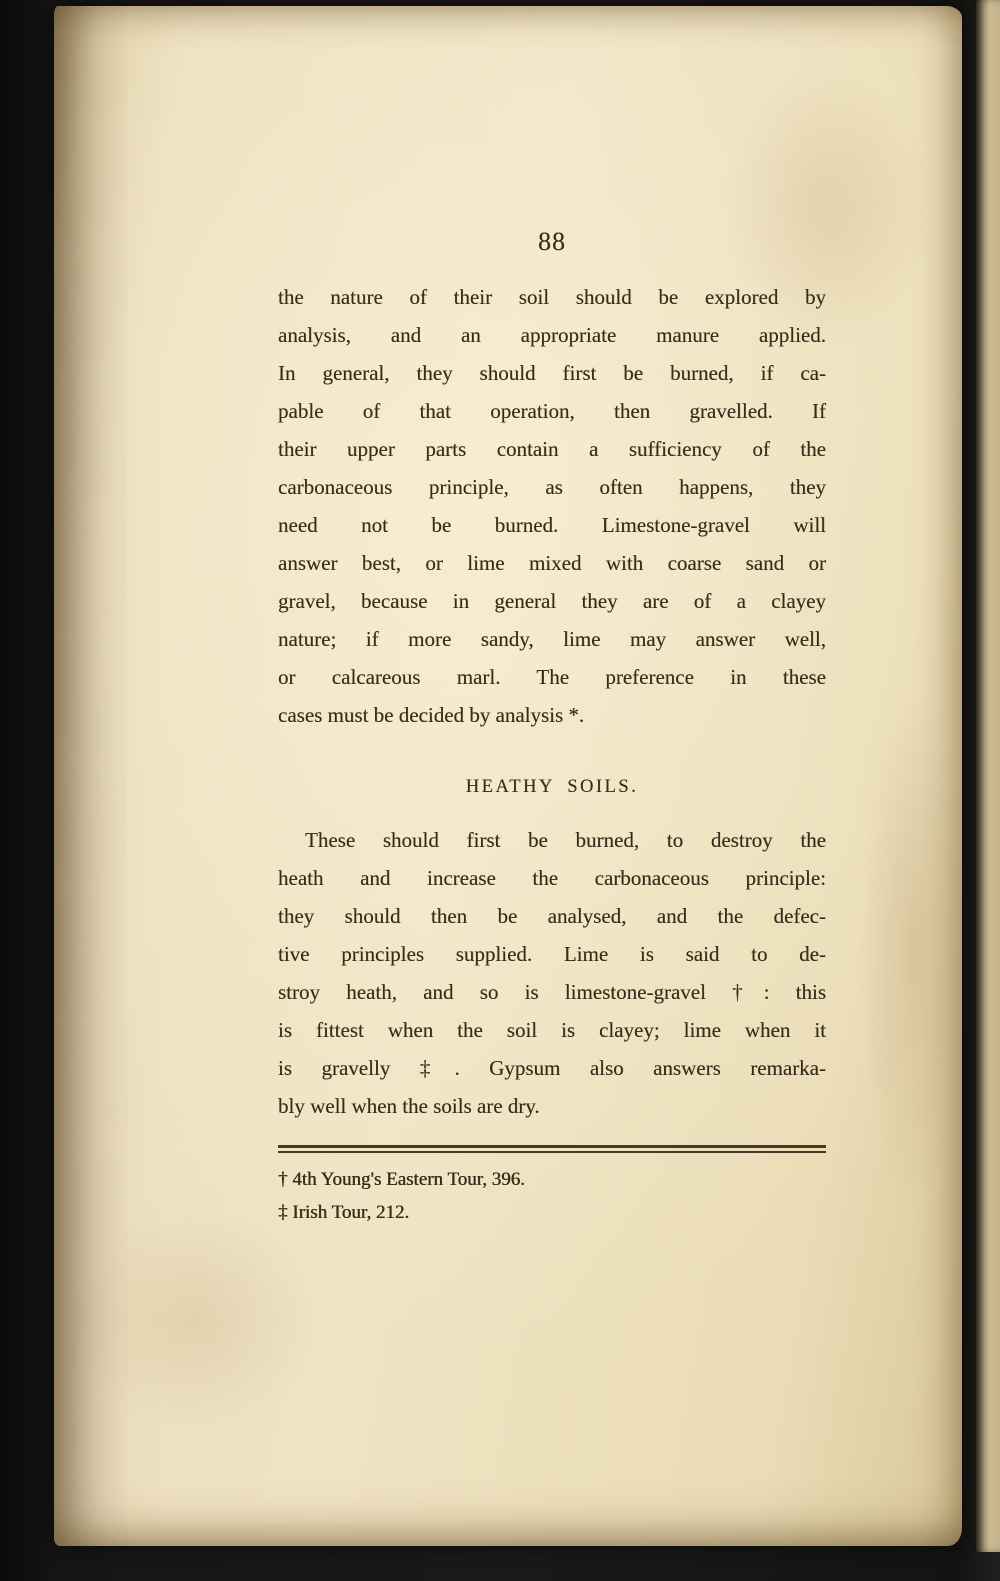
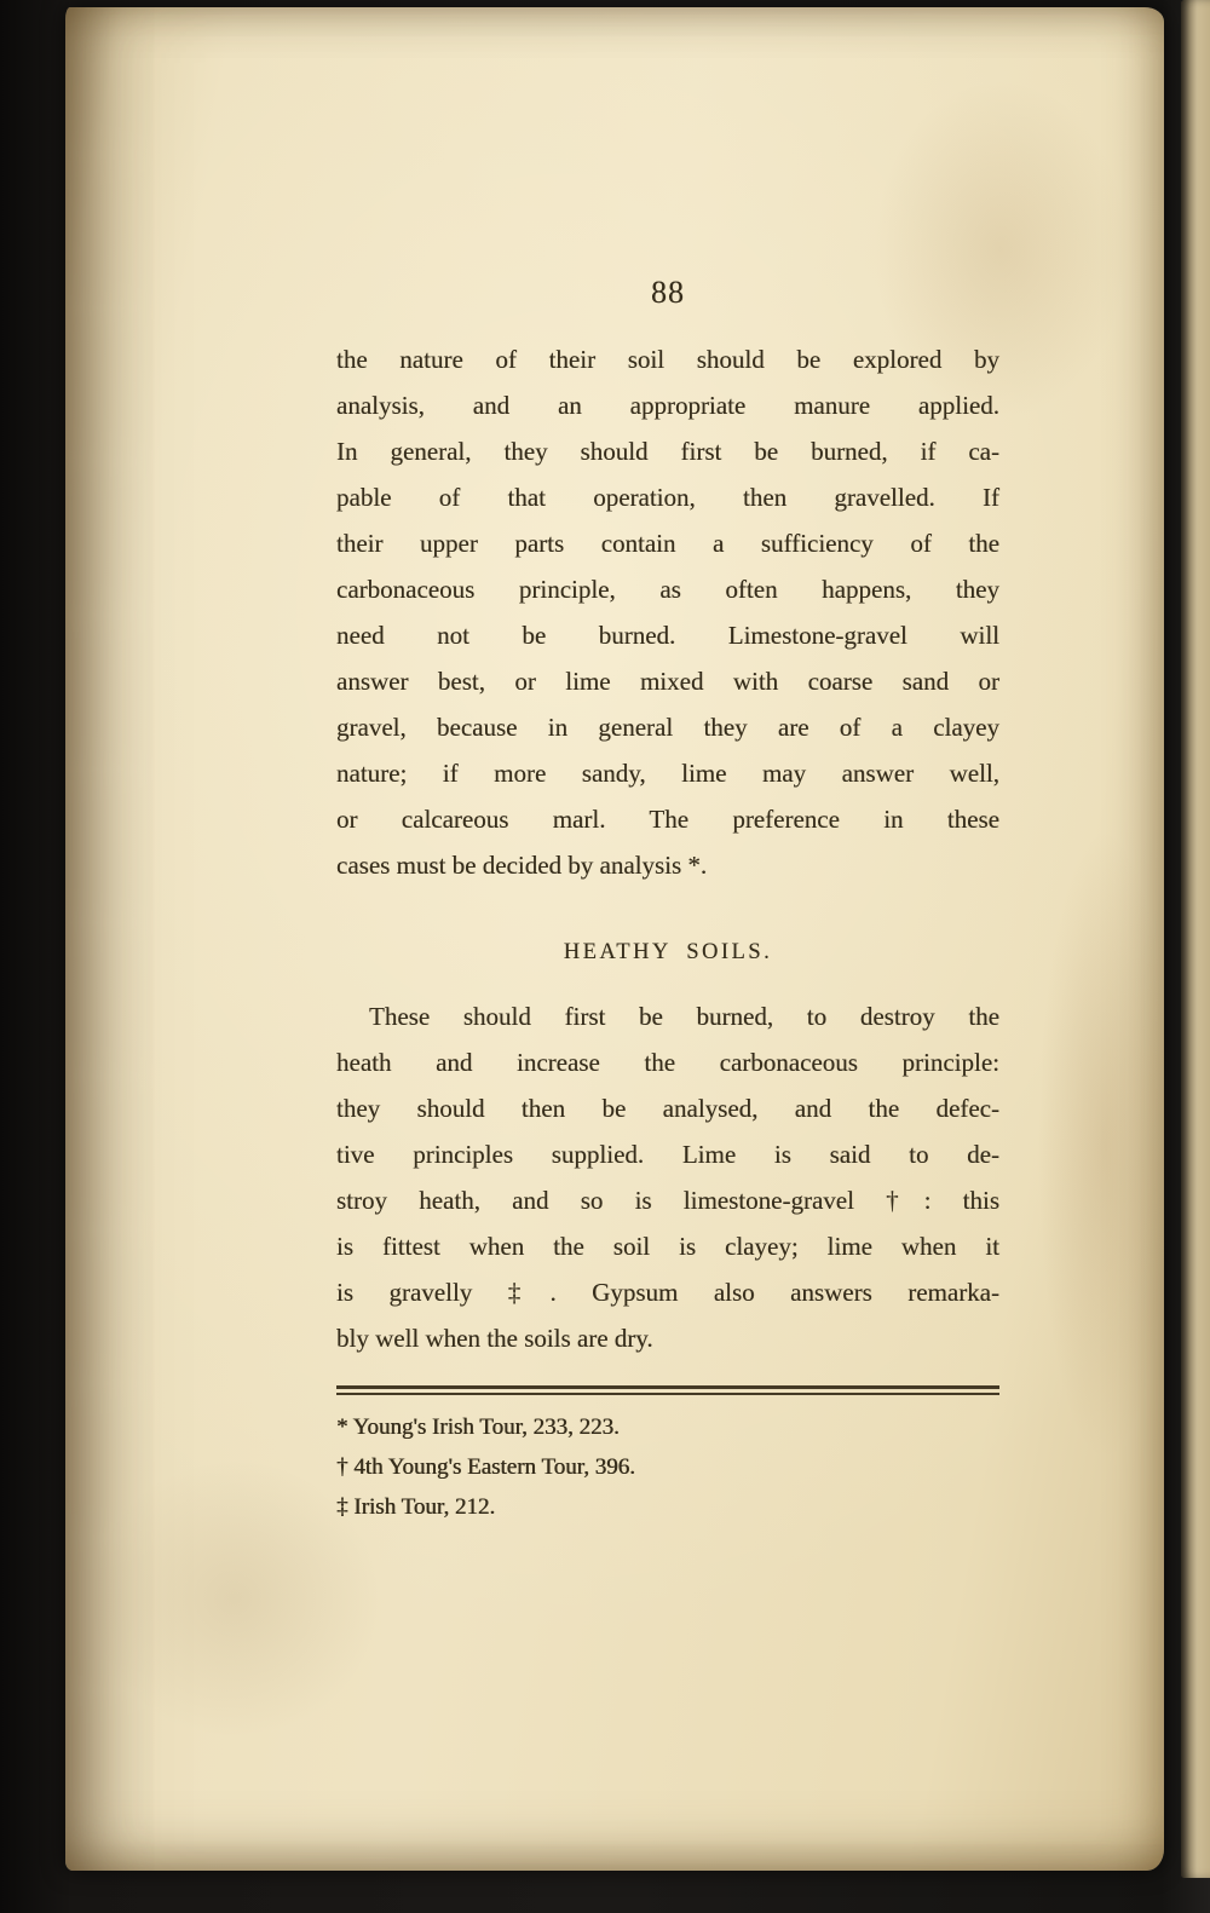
  88
  the nature of their soil should be explored by
  analysis, and an appropriate manure applied.
  In general, they should first be burned, if ca-
  pable of that operation, then gravelled. If
  their upper parts contain a sufficiency of the
  carbonaceous principle, as often happens, they
  need not be burned. Limestone-gravel will
  answer best, or lime mixed with coarse sand or
  gravel, because in general they are of a clayey
  nature; if more sandy, lime may answer well,
  or calcareous marl. The preference in these
  cases must be decided by analysis *.
  HEATHY SOILS.
  These should first be burned, to destroy the
  heath and increase the carbonaceous principle:
  they should then be analysed, and the defec-
  tive principles supplied. Lime is said to de-
  stroy heath, and so is limestone-gravel †: this
  is fittest when the soil is clayey; lime when it
  is gravelly ‡. Gypsum also answers remarka-
  bly well when the soils are dry.
+ * Young's Irish Tour, 233, 223.
  † 4th Young's Eastern Tour, 396.
  ‡ Irish Tour, 212.
